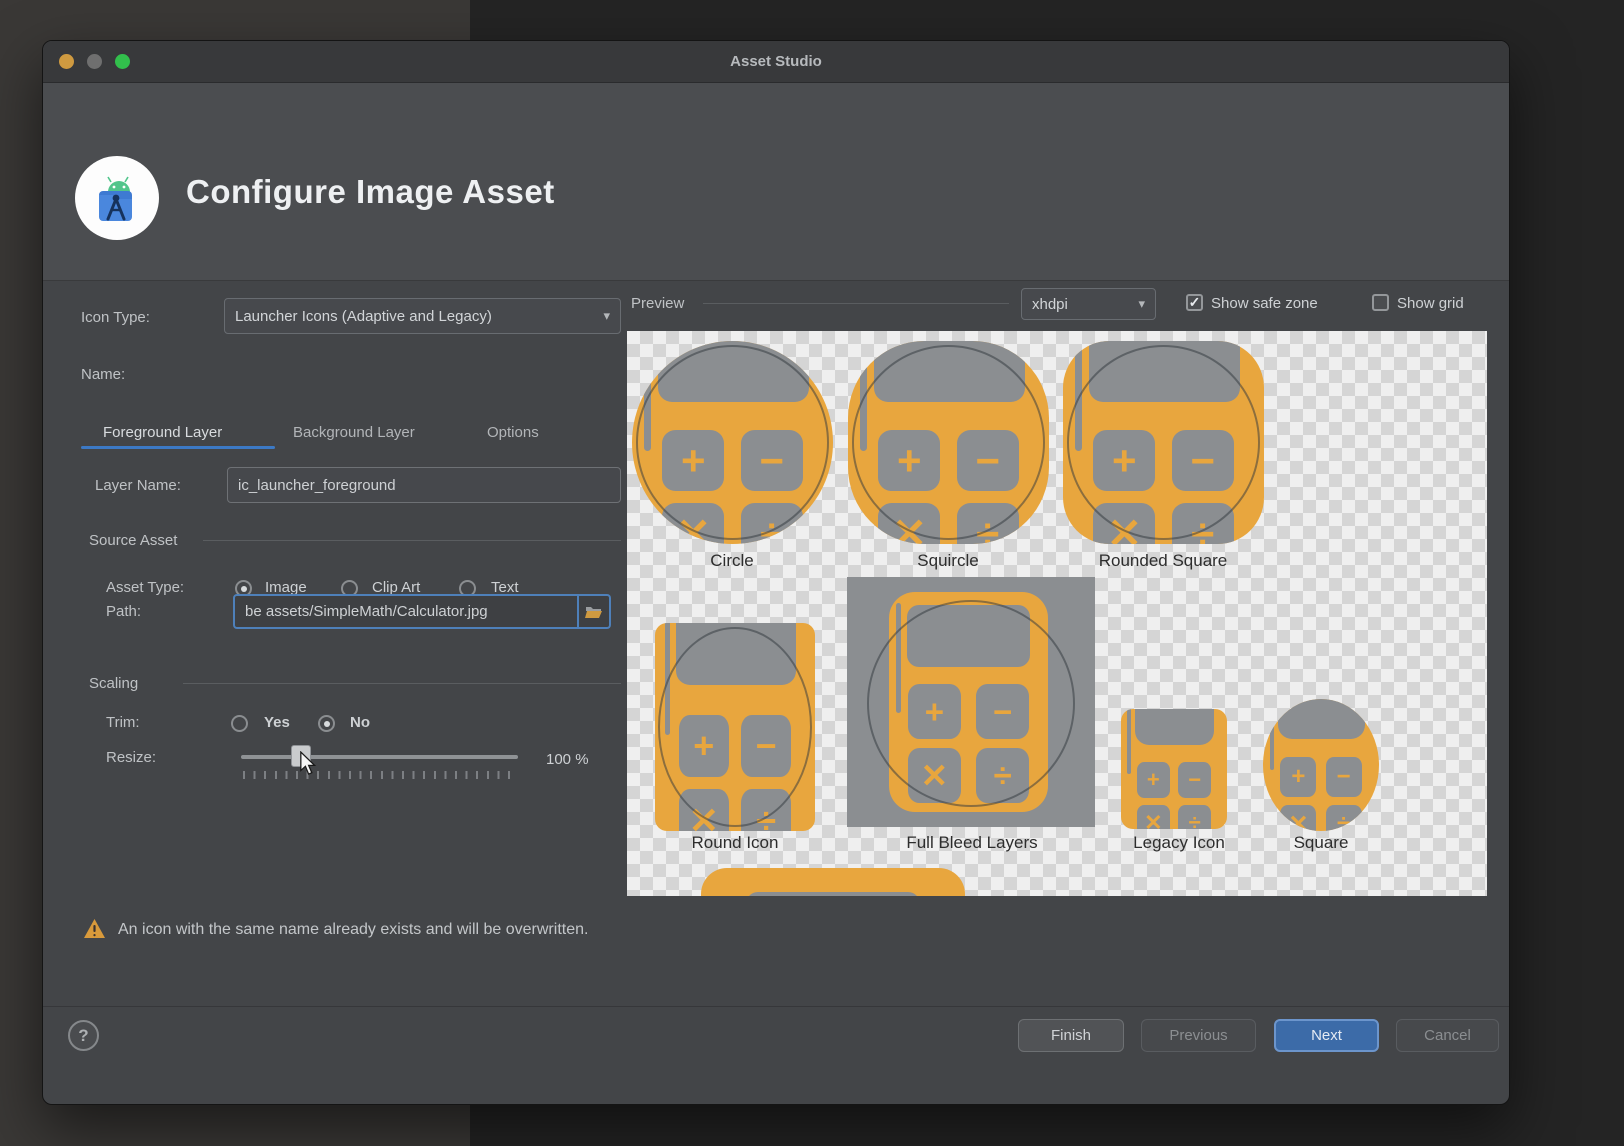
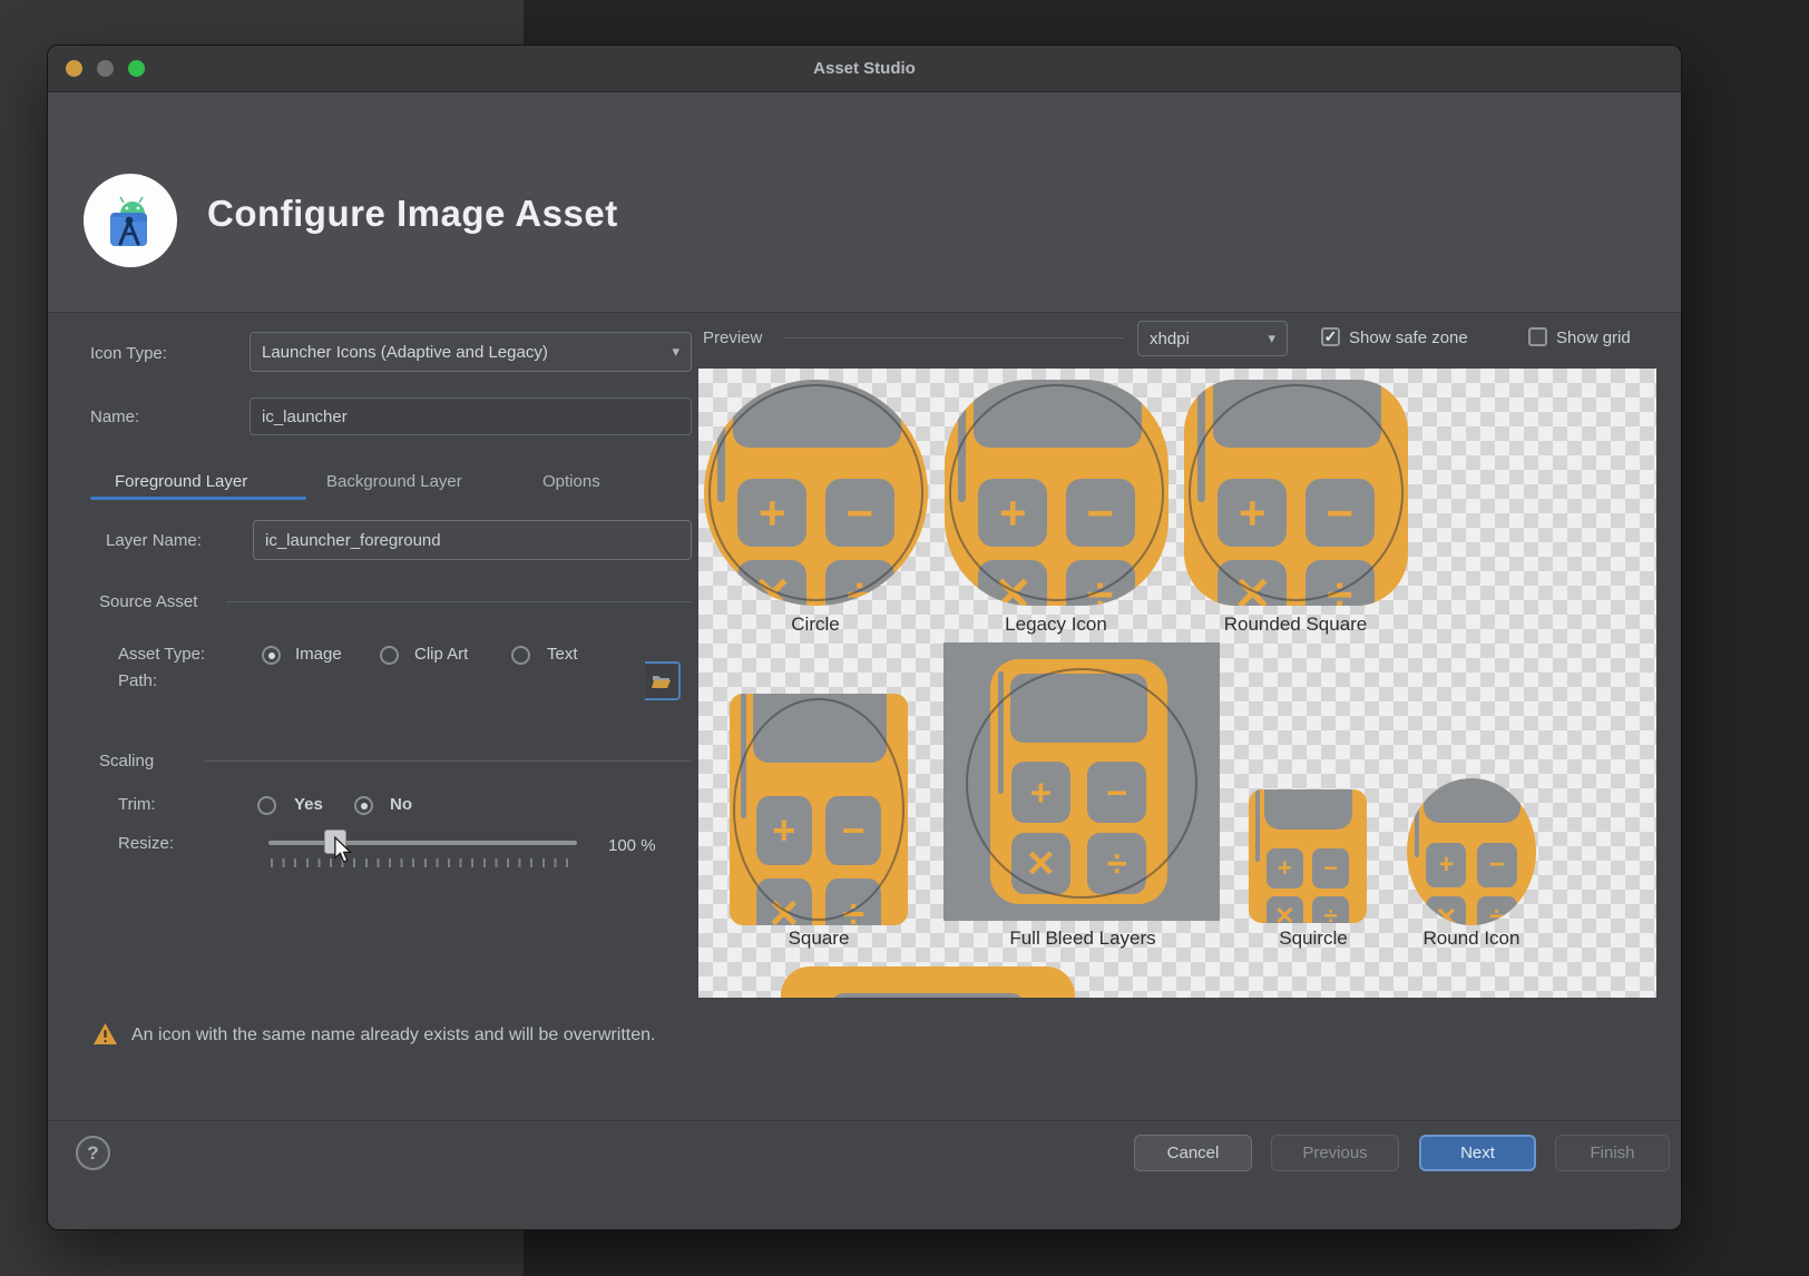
  Asset Studio
  Configure Image Asset
  Icon Type:
  Launcher Icons (Adaptive and Legacy)
  ▾
  Name:
+ ic_launcher
  Foreground Layer
  Background Layer
  Options
  Layer Name:
  ic_launcher_foreground
  Source Asset
  Asset Type:
  Image
  Clip Art
  Text
  Path:
- be assets/SimpleMath/Calculator.jpg
  Scaling
  Trim:
  Yes
  No
  Resize:
  100 %
  Preview
  xhdpi
  ▾
  Show safe zone
  Show grid
  +
  −
  ✕
  ÷
  +
  −
  ✕
  ÷
  +
  −
  ✕
  ÷
  Circle
- Squircle
+ Legacy Icon
  Rounded Square
  +
  −
  ✕
  ÷
  +
  −
  ✕
  ÷
  +
  −
  ✕
  ÷
  +
  −
  ✕
  ÷
- Round Icon
+ Square
  Full Bleed Layers
- Legacy Icon
+ Squircle
- Square
+ Round Icon
  An icon with the same name already exists and will be overwritten.
  ?
- Finish
+ Cancel
  Previous
  Next
- Cancel
+ Finish
